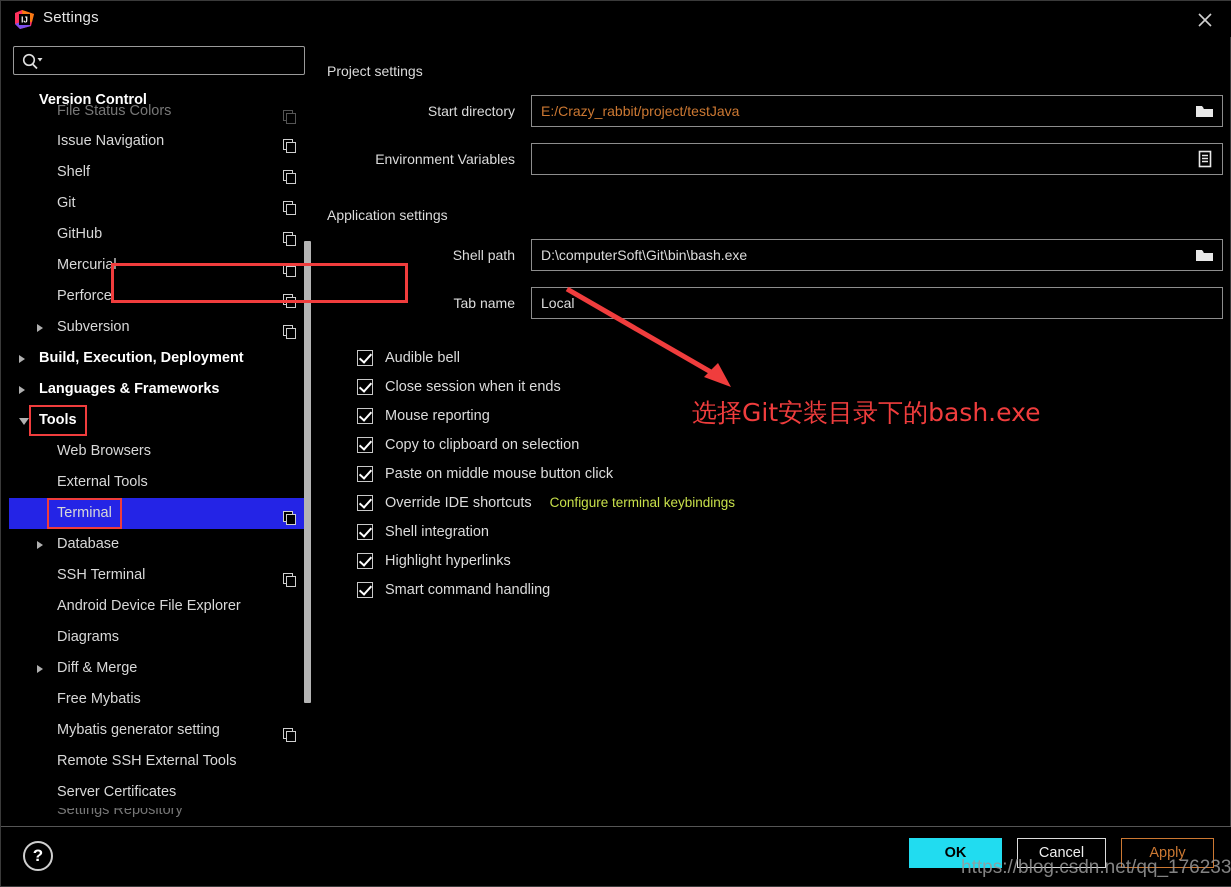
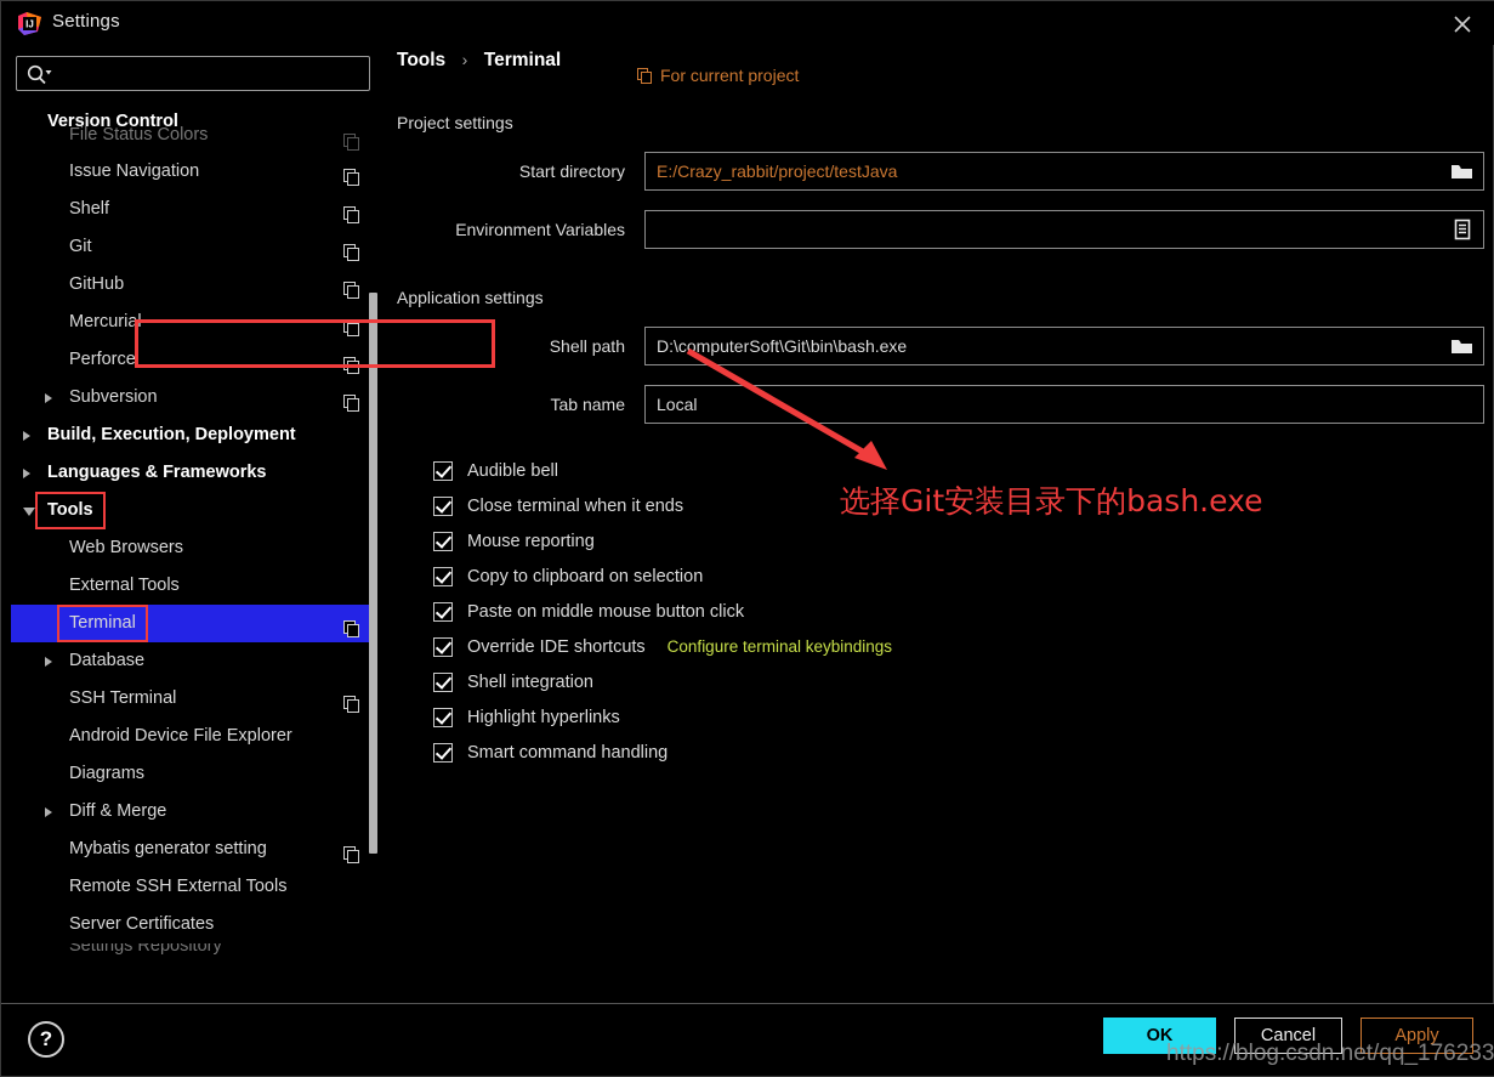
  IJ
  Settings
  Version Control
  File Status Colors
  Issue Navigation
  Shelf
  Git
  GitHub
  Mercurial
  Perforce
  Subversion
  Build, Execution, Deployment
  Languages & Frameworks
  Tools
  Web Browsers
  External Tools
  Terminal
  Database
  SSH Terminal
  Android Device File Explorer
  Diagrams
  Diff & Merge
- Free Mybatis
  Mybatis generator setting
  Remote SSH External Tools
  Server Certificates
  Settings Repository
+ Tools › Terminal
+ For current project
  Project settings
  Start directory
  E:/Crazy_rabbit/project/testJava
  Environment Variables
  Application settings
  Shell path
  D:\computerSoft\Git\bin\bash.exe
  Tab name
  Local
  Audible bell
- Close session when it ends
+ Close terminal when it ends
  Mouse reporting
  Copy to clipboard on selection
  Paste on middle mouse button click
  Override IDE shortcuts
  Configure terminal keybindings
  Shell integration
  Highlight hyperlinks
  Smart command handling
  选择Git安装目录下的bash.exe
  ?
  OK
  Cancel
  Apply
  https://blog.csdn.net/qq_176233
